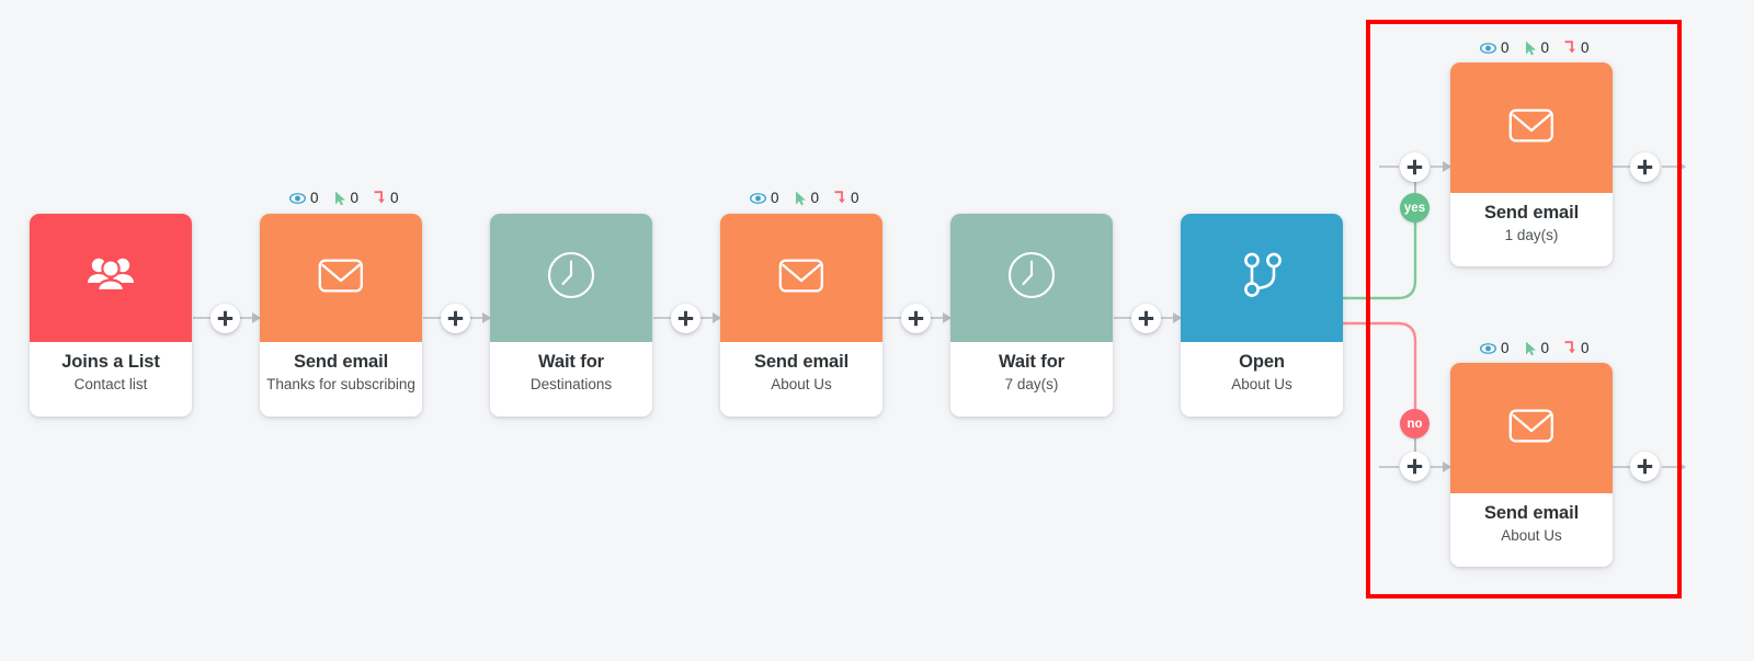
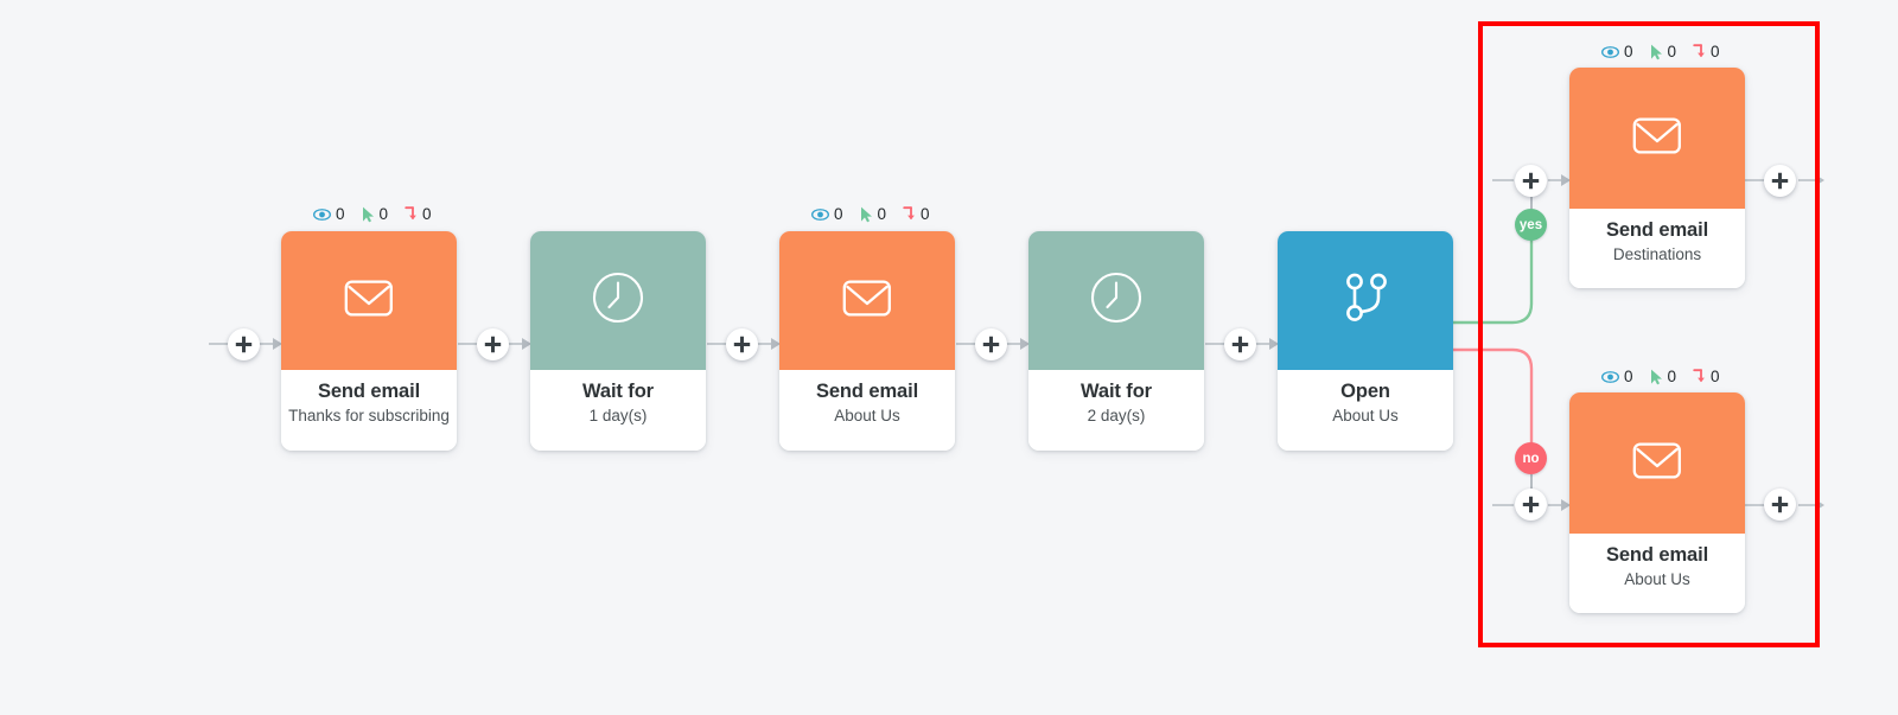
- Joins a List
- Contact list
  0
  0
  0
  Send email
  Thanks for subscribing
  Wait for
- Destinations
+ 1 day(s)
  0
  0
  0
  Send email
  About Us
  Wait for
- 7 day(s)
+ 2 day(s)
  Open
  About Us
  0
  0
  0
  Send email
- 1 day(s)
+ Destinations
  0
  0
  0
  Send email
  About Us
  yes
  no
